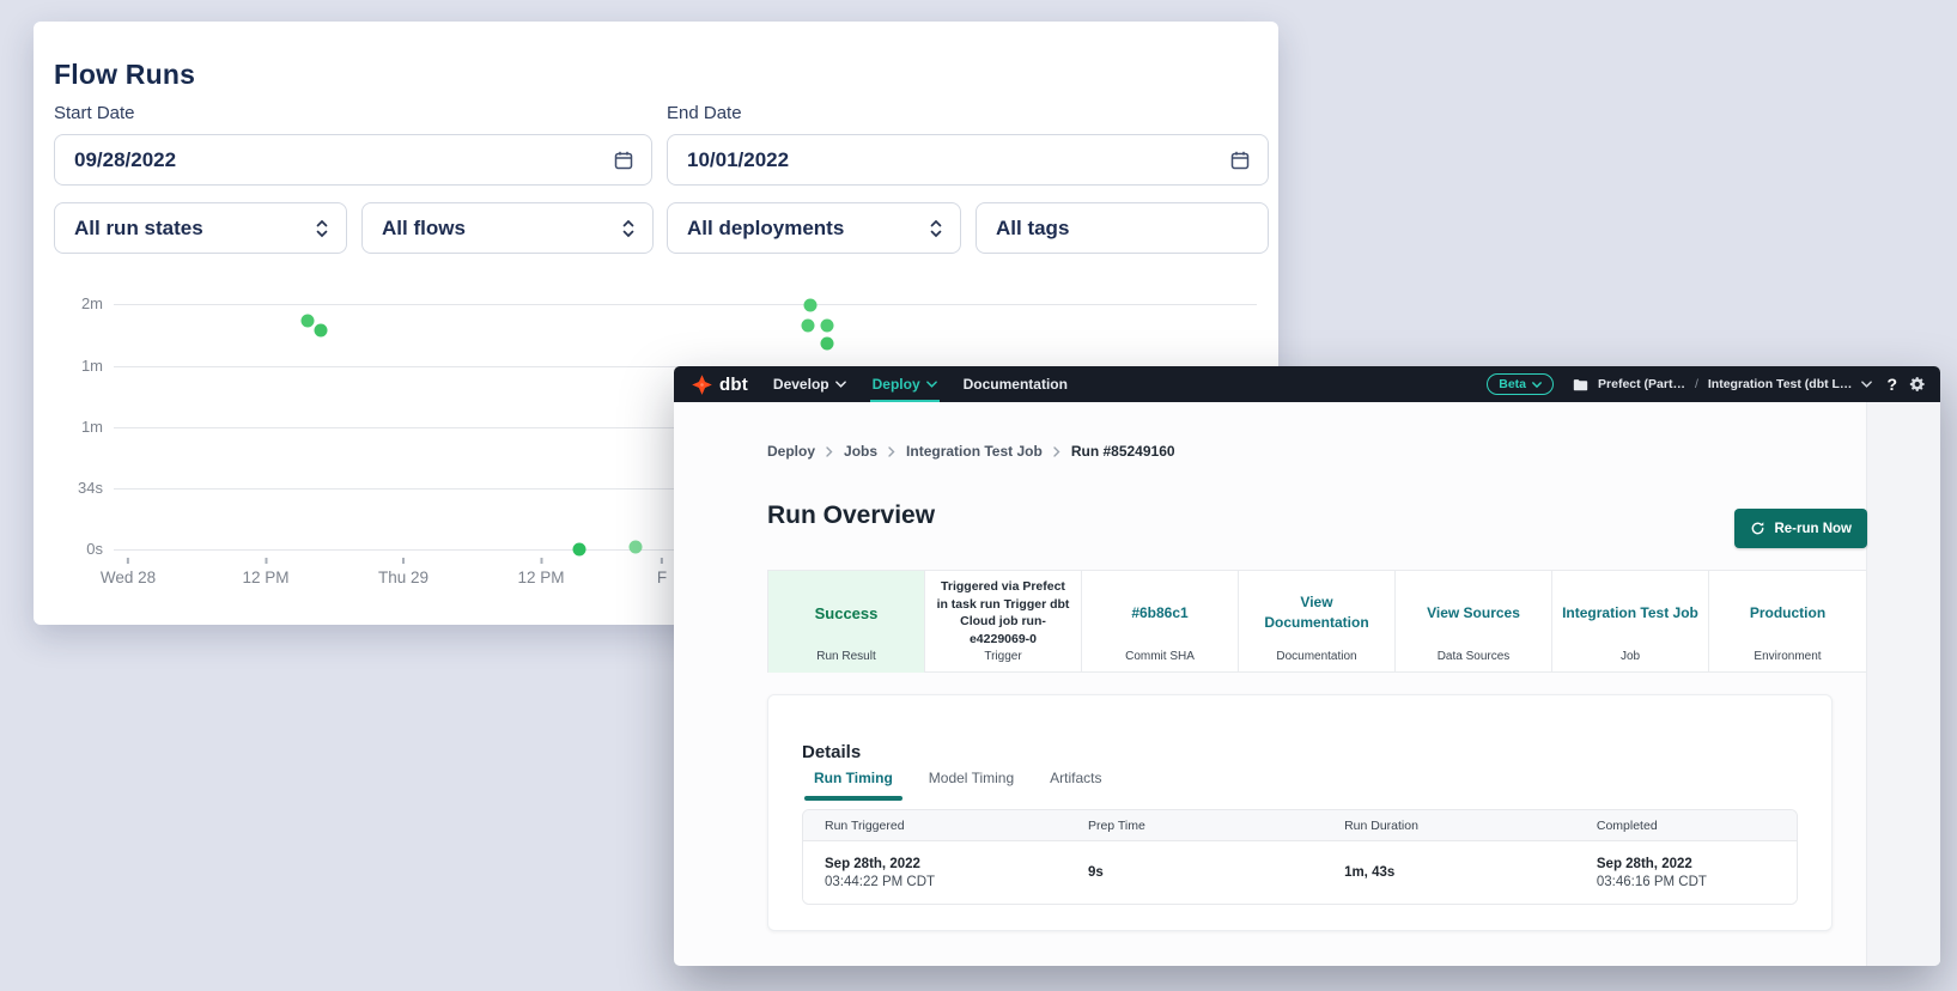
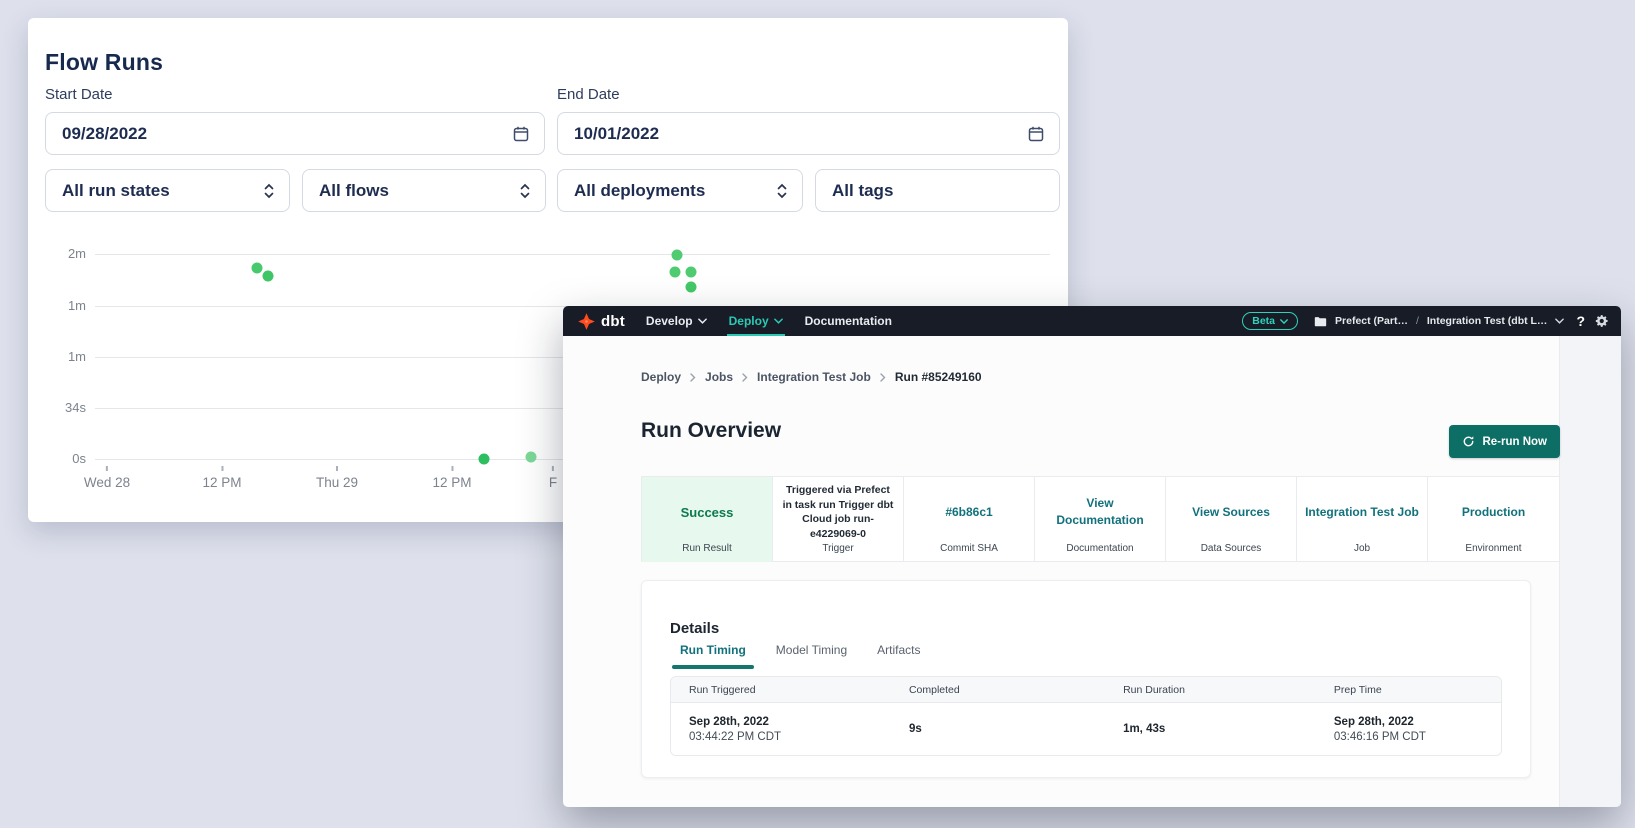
  Flow Runs
  Start Date
  End Date
  09/28/2022
  10/01/2022
  All run states
  All flows
  All deployments
  All tags
  2m
  1m
  1m
  34s
  0s
  Wed 28
  12 PM
  Thu 29
  12 PM
  F
  dbt
  Develop
  Deploy
  Documentation
  Beta
  Prefect (Part…
  /
  Integration Test (dbt L…
  ?
  Deploy
  Jobs
  Integration Test Job
  Run #85249160
  Run Overview
  Re-run Now
  Success
  Run Result
  Triggered via Prefect in task run Trigger dbt Cloud job run-e4229069-0
  Trigger
  #6b86c1
  Commit SHA
  View Documentation
  Documentation
  View Sources
  Data Sources
  Integration Test Job
  Job
  Production
  Environment
  Details
  Run Timing
  Model Timing
  Artifacts
  Run Triggered
- Prep Time
+ Completed
  Run Duration
- Completed
+ Prep Time
  Sep 28th, 2022
  03:44:22 PM CDT
  9s
  1m, 43s
  Sep 28th, 2022
  03:46:16 PM CDT
